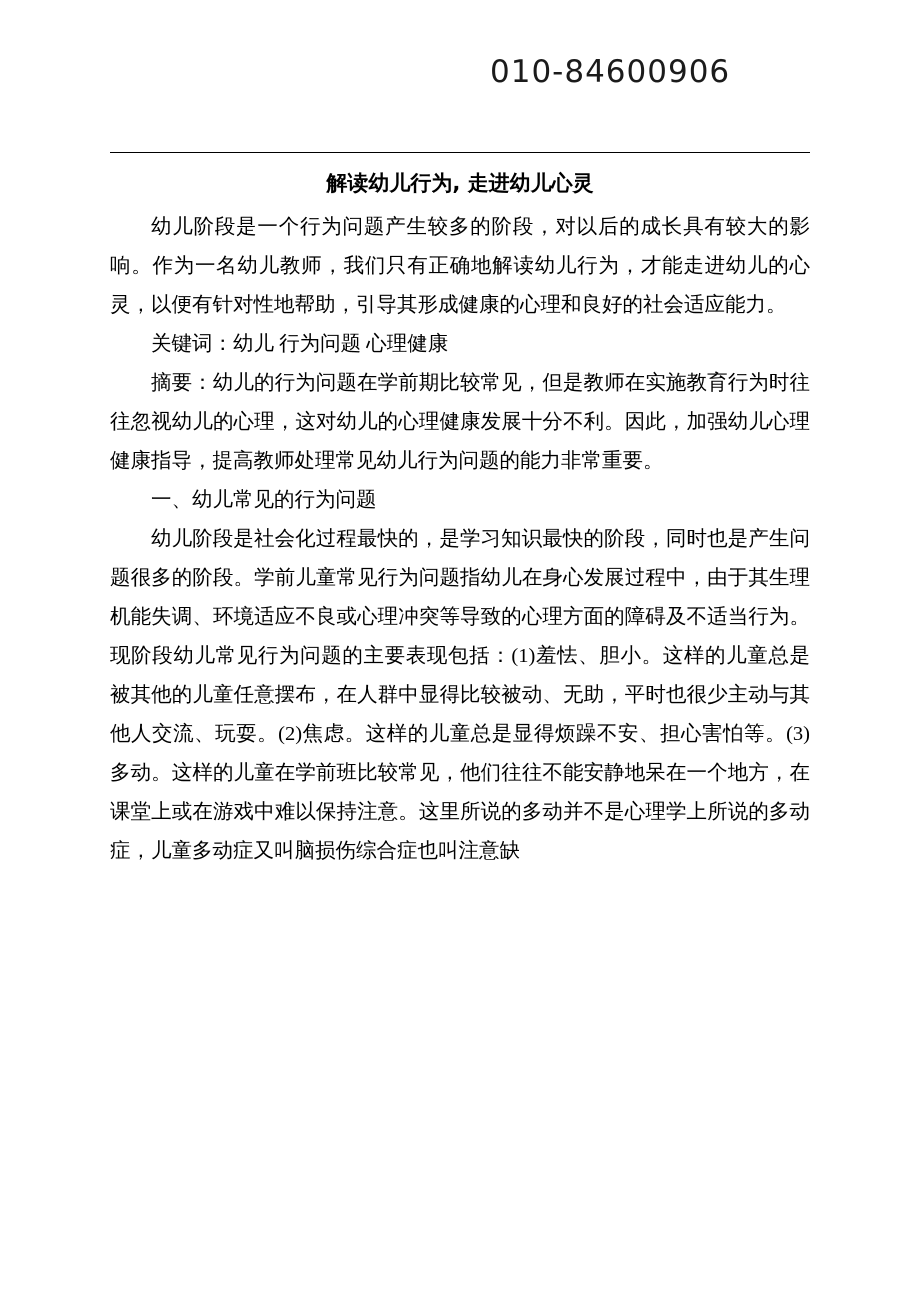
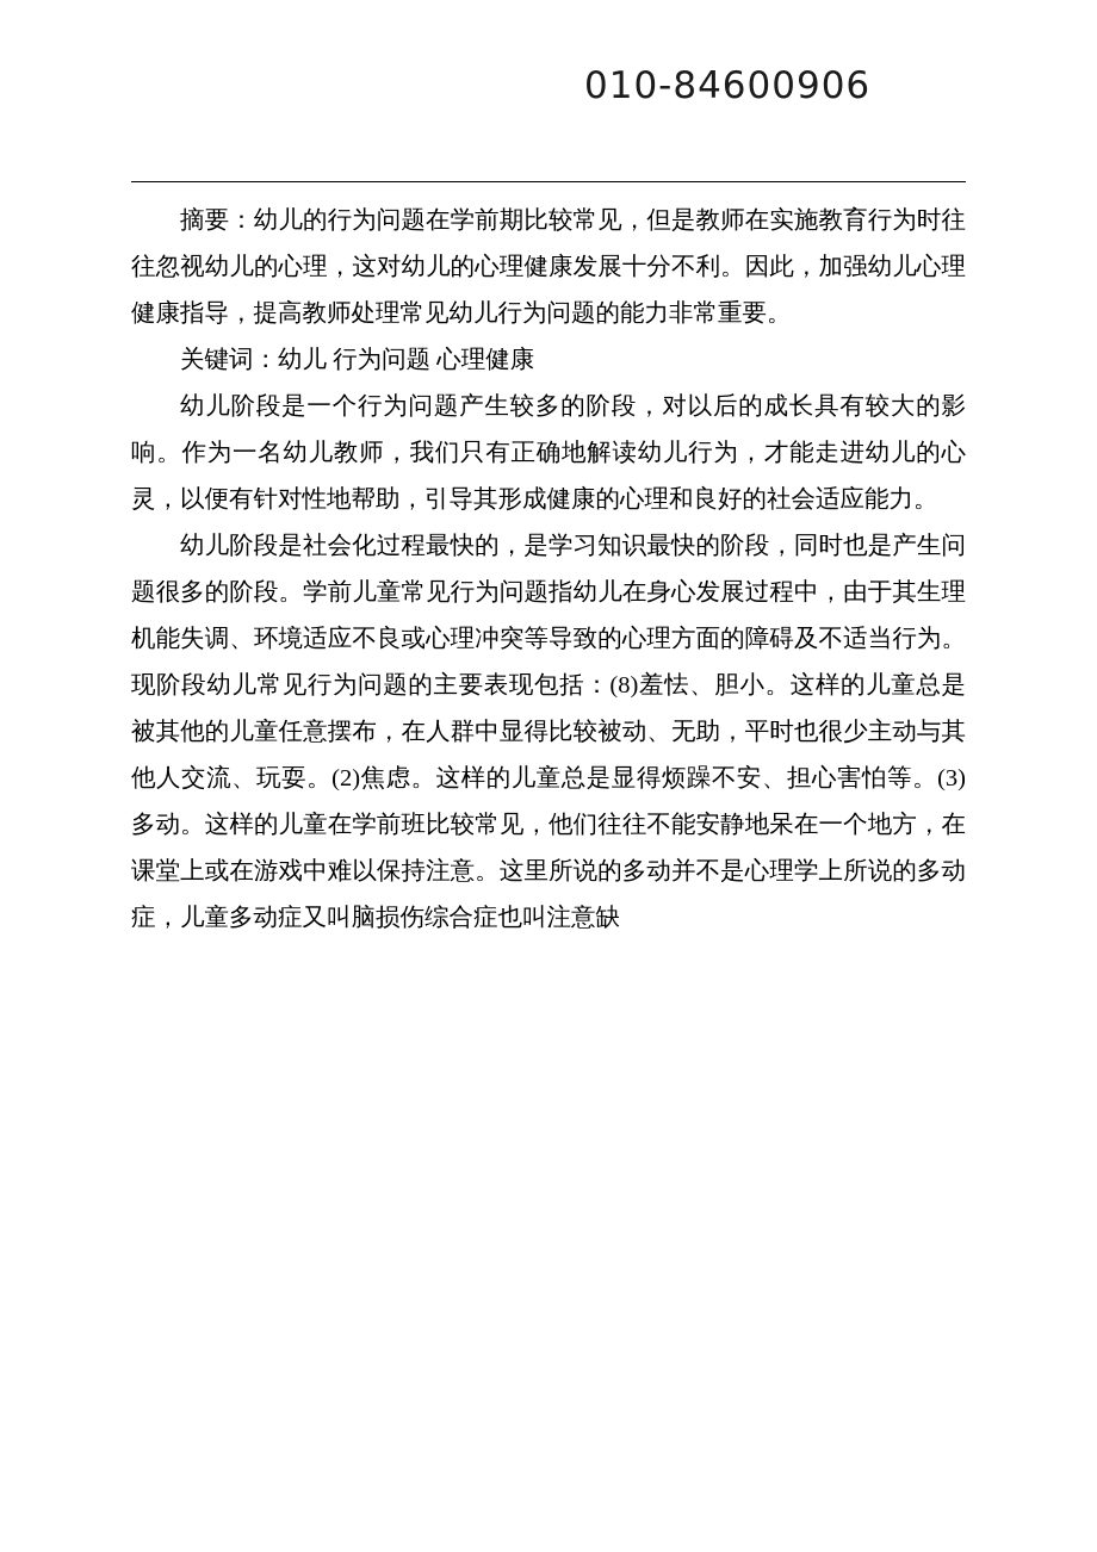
  010-84600906
- 解读幼儿行为, 走进幼儿心灵
- 幼儿阶段是一个行为问题产生较多的阶段，对以后的成长具有较大的影响。作为一名幼儿教师，我们只有正确地解读幼儿行为，才能走进幼儿的心灵，以便有针对性地帮助，引导其形成健康的心理和良好的社会适应能力。
+ 摘要：幼儿的行为问题在学前期比较常见，但是教师在实施教育行为时往往忽视幼儿的心理，这对幼儿的心理健康发展十分不利。因此，加强幼儿心理健康指导，提高教师处理常见幼儿行为问题的能力非常重要。
  关键词：幼儿 行为问题 心理健康
- 摘要：幼儿的行为问题在学前期比较常见，但是教师在实施教育行为时往往忽视幼儿的心理，这对幼儿的心理健康发展十分不利。因此，加强幼儿心理健康指导，提高教师处理常见幼儿行为问题的能力非常重要。
+ 幼儿阶段是一个行为问题产生较多的阶段，对以后的成长具有较大的影响。作为一名幼儿教师，我们只有正确地解读幼儿行为，才能走进幼儿的心灵，以便有针对性地帮助，引导其形成健康的心理和良好的社会适应能力。
- 一、幼儿常见的行为问题
- 幼儿阶段是社会化过程最快的，是学习知识最快的阶段，同时也是产生问题很多的阶段。学前儿童常见行为问题指幼儿在身心发展过程中，由于其生理机能失调、环境适应不良或心理冲突等导致的心理方面的障碍及不适当行为。现阶段幼儿常见行为问题的主要表现包括：(1)羞怯、胆小。这样的儿童总是被其他的儿童任意摆布，在人群中显得比较被动、无助，平时也很少主动与其他人交流、玩耍。(2)焦虑。这样的儿童总是显得烦躁不安、担心害怕等。(3)多动。这样的儿童在学前班比较常见，他们往往不能安静地呆在一个地方，在课堂上或在游戏中难以保持注意。这里所说的多动并不是心理学上所说的多动症，儿童多动症又叫脑损伤综合症也叫注意缺
+ 幼儿阶段是社会化过程最快的，是学习知识最快的阶段，同时也是产生问题很多的阶段。学前儿童常见行为问题指幼儿在身心发展过程中，由于其生理机能失调、环境适应不良或心理冲突等导致的心理方面的障碍及不适当行为。现阶段幼儿常见行为问题的主要表现包括：(8)羞怯、胆小。这样的儿童总是被其他的儿童任意摆布，在人群中显得比较被动、无助，平时也很少主动与其他人交流、玩耍。(2)焦虑。这样的儿童总是显得烦躁不安、担心害怕等。(3)多动。这样的儿童在学前班比较常见，他们往往不能安静地呆在一个地方，在课堂上或在游戏中难以保持注意。这里所说的多动并不是心理学上所说的多动症，儿童多动症又叫脑损伤综合症也叫注意缺
